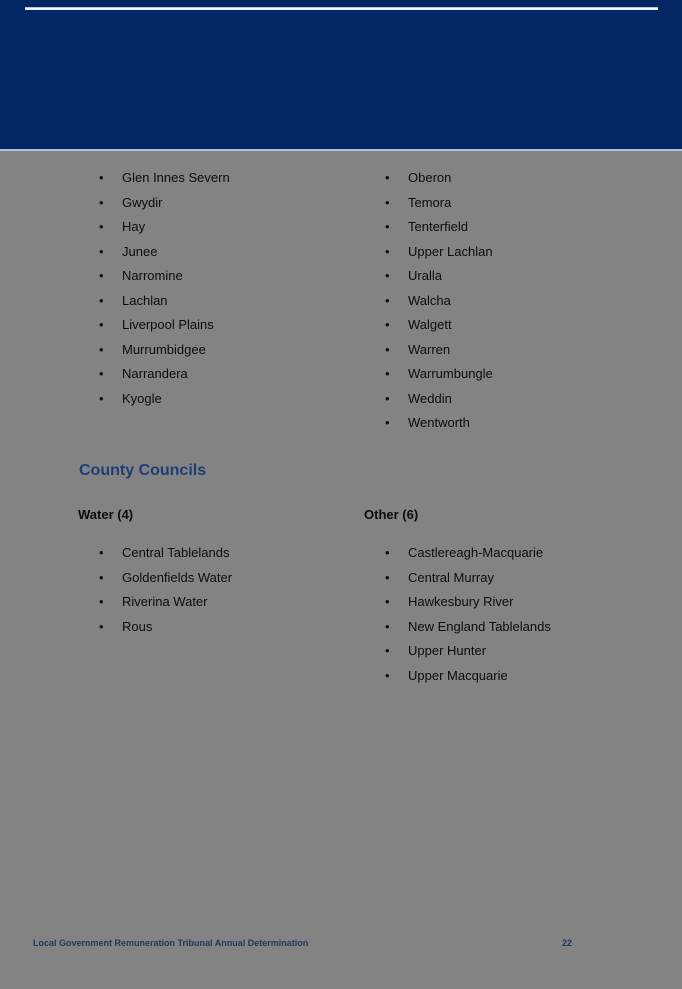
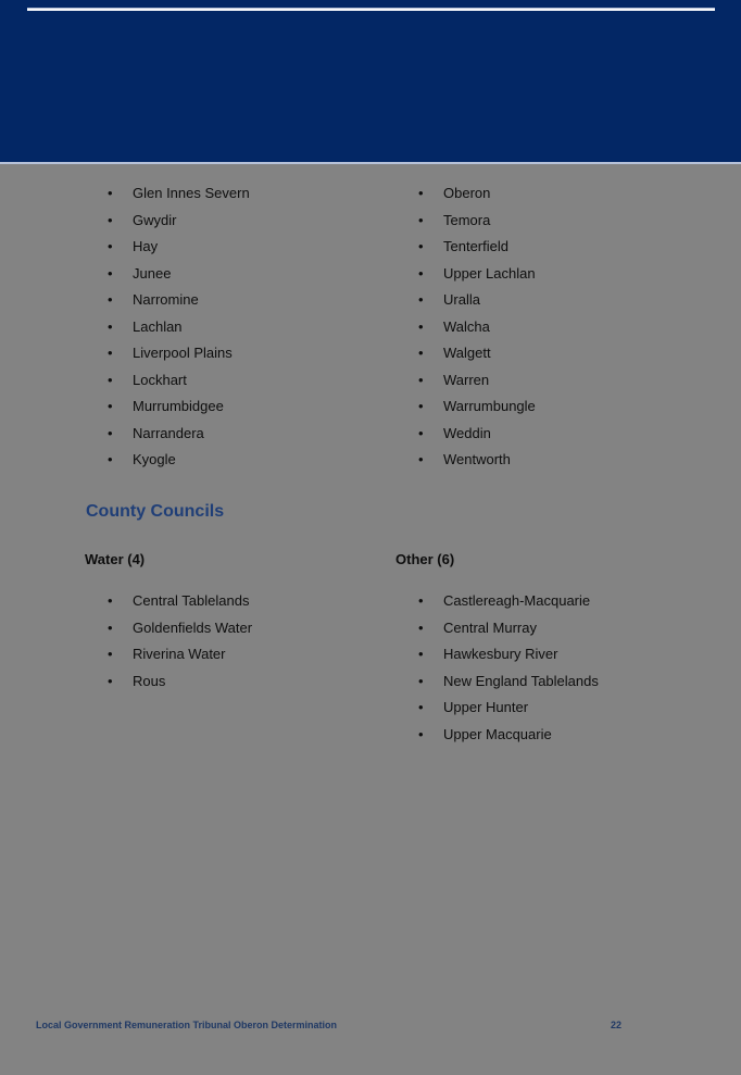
  Glen Innes Severn
  Gwydir
  Hay
  Junee
  Narromine
  Lachlan
  Liverpool Plains
+ Lockhart
  Murrumbidgee
  Narrandera
  Kyogle
  Oberon
  Temora
  Tenterfield
  Upper Lachlan
  Uralla
  Walcha
  Walgett
  Warren
  Warrumbungle
  Weddin
  Wentworth
  County Councils
  Water (4)
  Other (6)
  Central Tablelands
  Goldenfields Water
  Riverina Water
  Rous
  Castlereagh-Macquarie
  Central Murray
  Hawkesbury River
  New England Tablelands
  Upper Hunter
  Upper Macquarie
- Local Government Remuneration Tribunal Annual Determination
+ Local Government Remuneration Tribunal Oberon Determination
  22
